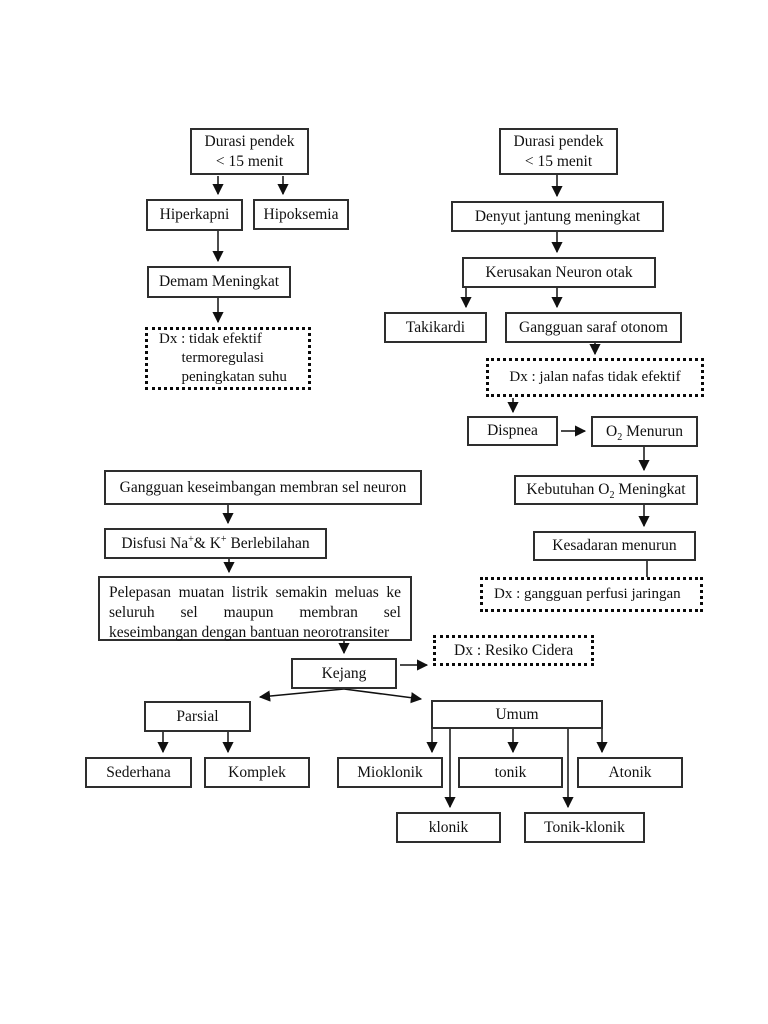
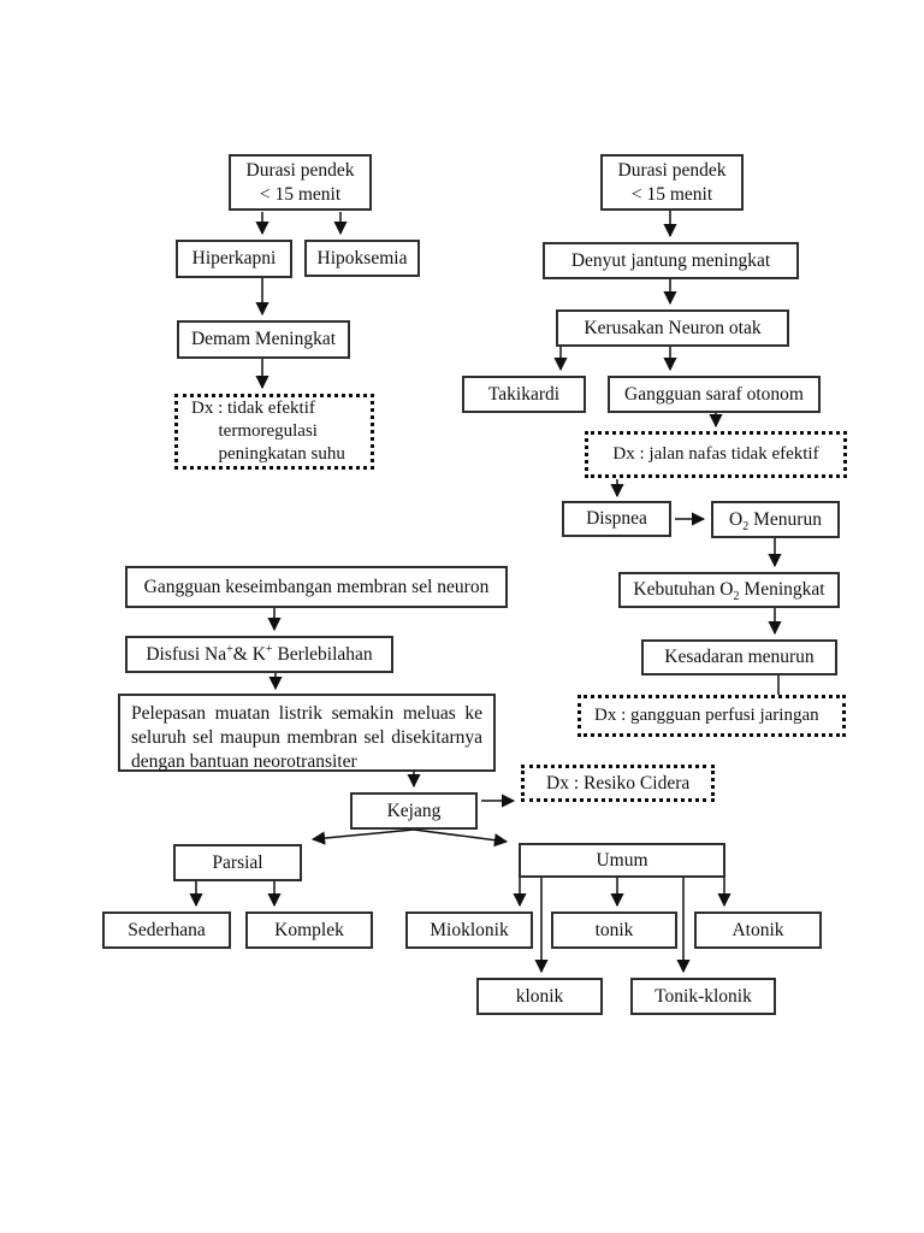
  Durasi pendek
  < 15 menit
  Hiperkapni
  Hipoksemia
  Demam Meningkat
  Dx : tidak efektif
  termoregulasi
  peningkatan suhu
  Durasi pendek
  < 15 menit
  Denyut jantung meningkat
  Kerusakan Neuron otak
  Takikardi
  Gangguan saraf otonom
  Dx : jalan nafas tidak efektif
  Dispnea
  O2 Menurun
  Kebutuhan O2 Meningkat
  Kesadaran menurun
  Dx : gangguan perfusi jaringan
  Gangguan keseimbangan membran sel neuron
  Disfusi Na+& K+ Berlebilahan
- Pelepasan muatan listrik semakin meluas ke seluruh sel maupun membran sel keseimbangan dengan bantuan neorotransiter
+ Pelepasan muatan listrik semakin meluas ke seluruh sel maupun membran sel disekitarnya dengan bantuan neorotransiter
  Kejang
  Dx : Resiko Cidera
  Parsial
  Umum
  Sederhana
  Komplek
  Mioklonik
  tonik
  Atonik
  klonik
  Tonik-klonik
